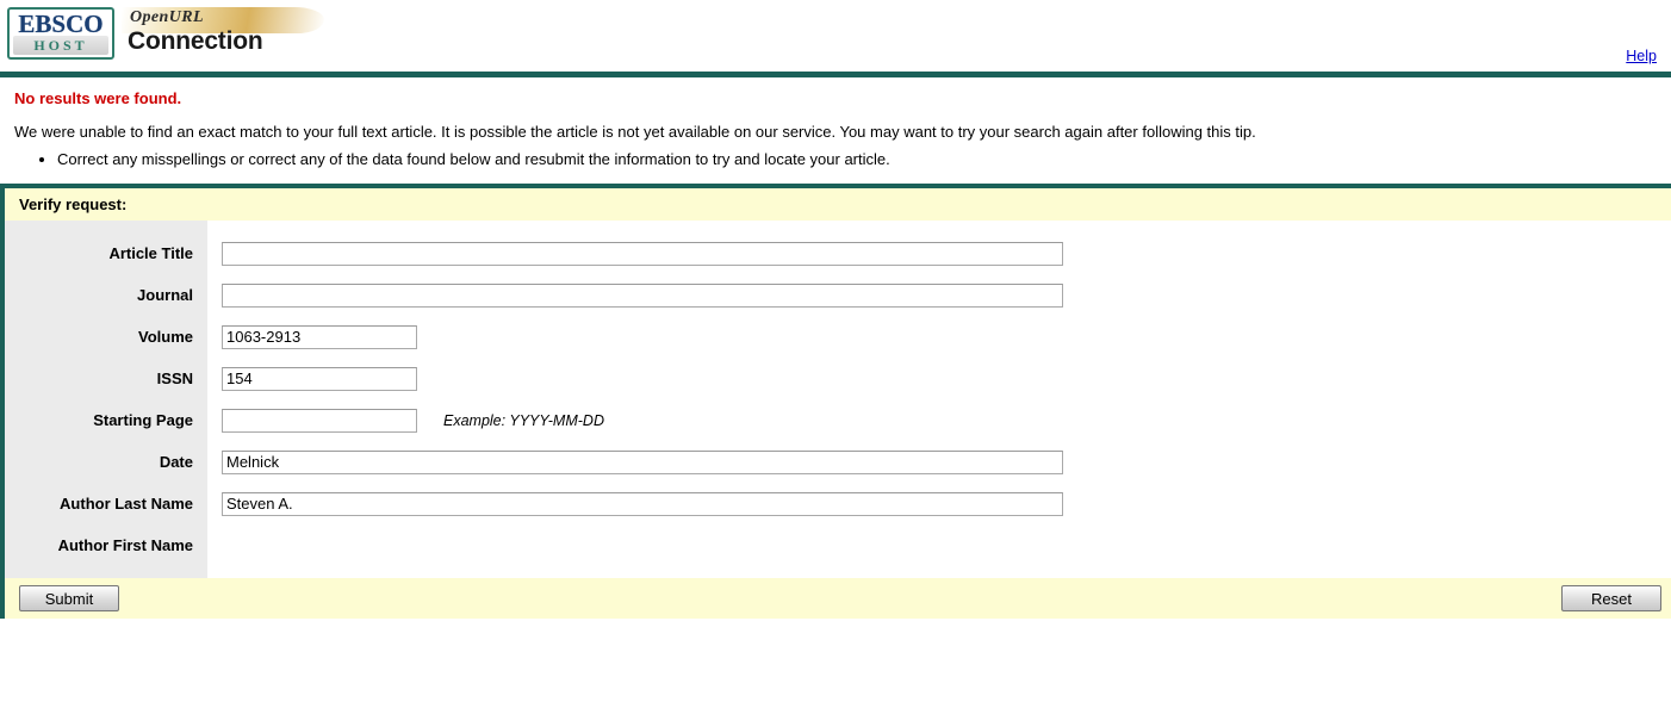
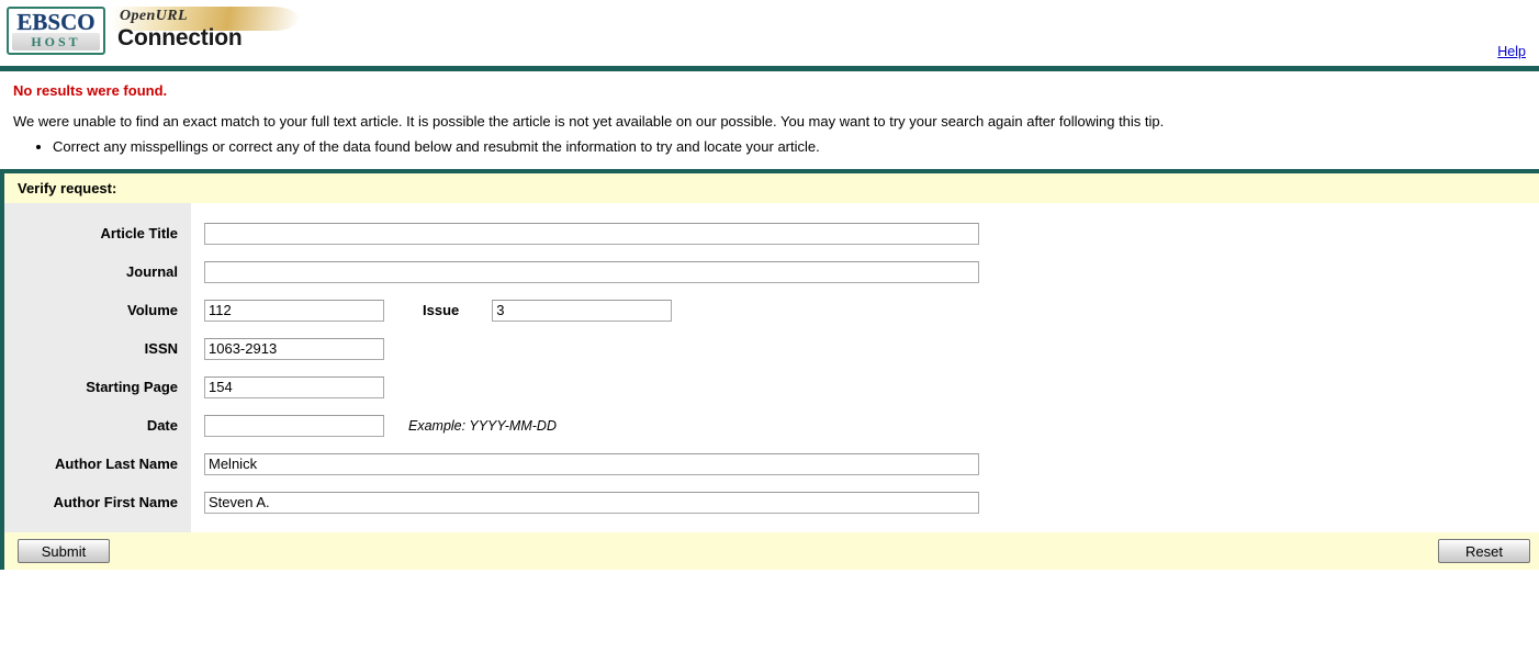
  EBSCO
  HOST
  OpenURL
  Connection
  Help
  No results were found.
- We were unable to find an exact match to your full text article. It is possible the article is not yet available on our service. You may want to try your search again after following this tip.
+ We were unable to find an exact match to your full text article. It is possible the article is not yet available on our possible. You may want to try your search again after following this tip.
  Correct any misspellings or correct any of the data found below and resubmit the information to try and locate your article.
  Verify request:
  Article Title
  Journal
  Volume
  ISSN
  Starting Page
  Date
  Author Last Name
  Author First Name
+ 112
+ Issue
+ 3
  1063-2913
  154
  Example: YYYY-MM-DD
  Melnick
  Steven A.
  Submit
  Reset
